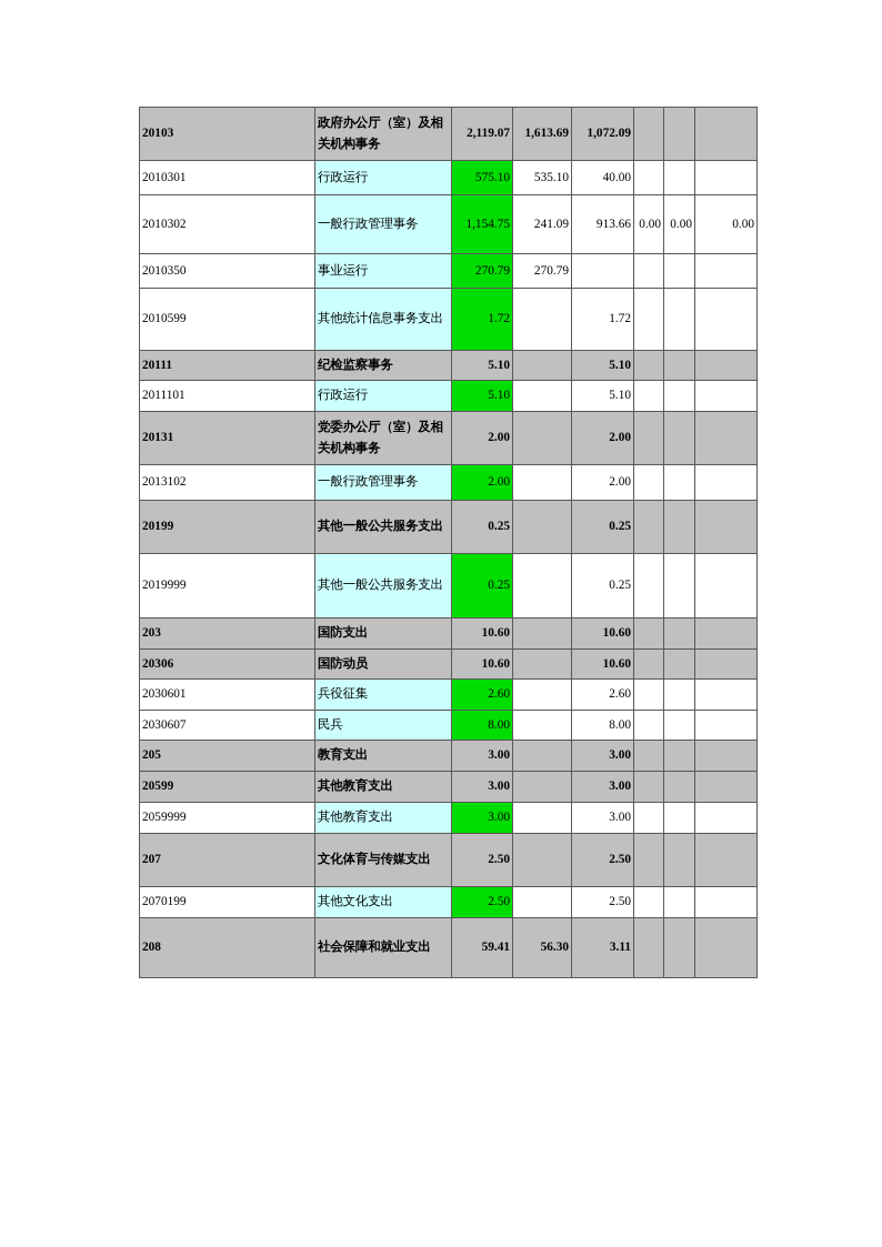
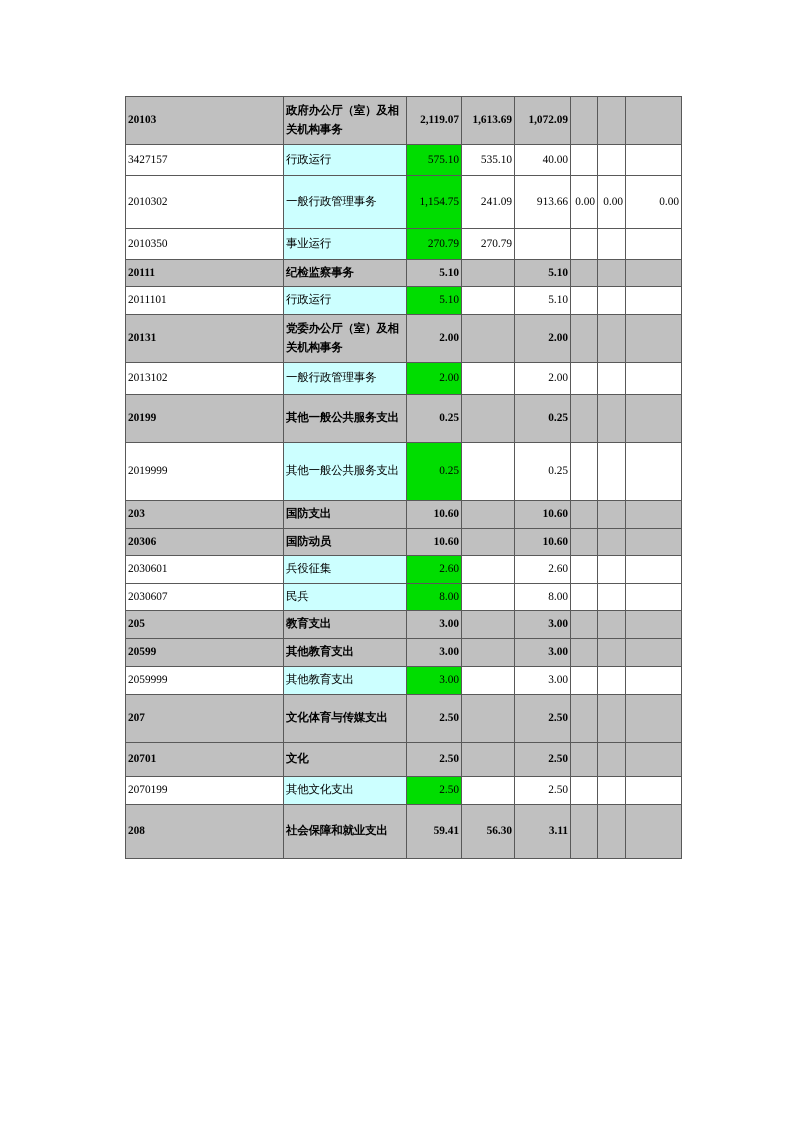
  20103	政府办公厅（室）及相关机构事务	2,119.07	1,613.69	1,072.09
- 2010301	行政运行	575.10	535.10	40.00
+ 3427157	行政运行	575.10	535.10	40.00
  2010302	一般行政管理事务	1,154.75	241.09	913.66	0.00	0.00	0.00
  2010350	事业运行	270.79	270.79
- 2010599	其他统计信息事务支出	1.72		1.72
  20111	纪检监察事务	5.10		5.10
  2011101	行政运行	5.10		5.10
  20131	党委办公厅（室）及相关机构事务	2.00		2.00
  2013102	一般行政管理事务	2.00		2.00
  20199	其他一般公共服务支出	0.25		0.25
  2019999	其他一般公共服务支出	0.25		0.25
  203	国防支出	10.60		10.60
  20306	国防动员	10.60		10.60
  2030601	兵役征集	2.60		2.60
  2030607	民兵	8.00		8.00
  205	教育支出	3.00		3.00
  20599	其他教育支出	3.00		3.00
  2059999	其他教育支出	3.00		3.00
  207	文化体育与传媒支出	2.50		2.50
+ 20701	文化	2.50		2.50
  2070199	其他文化支出	2.50		2.50
  208	社会保障和就业支出	59.41	56.30	3.11
